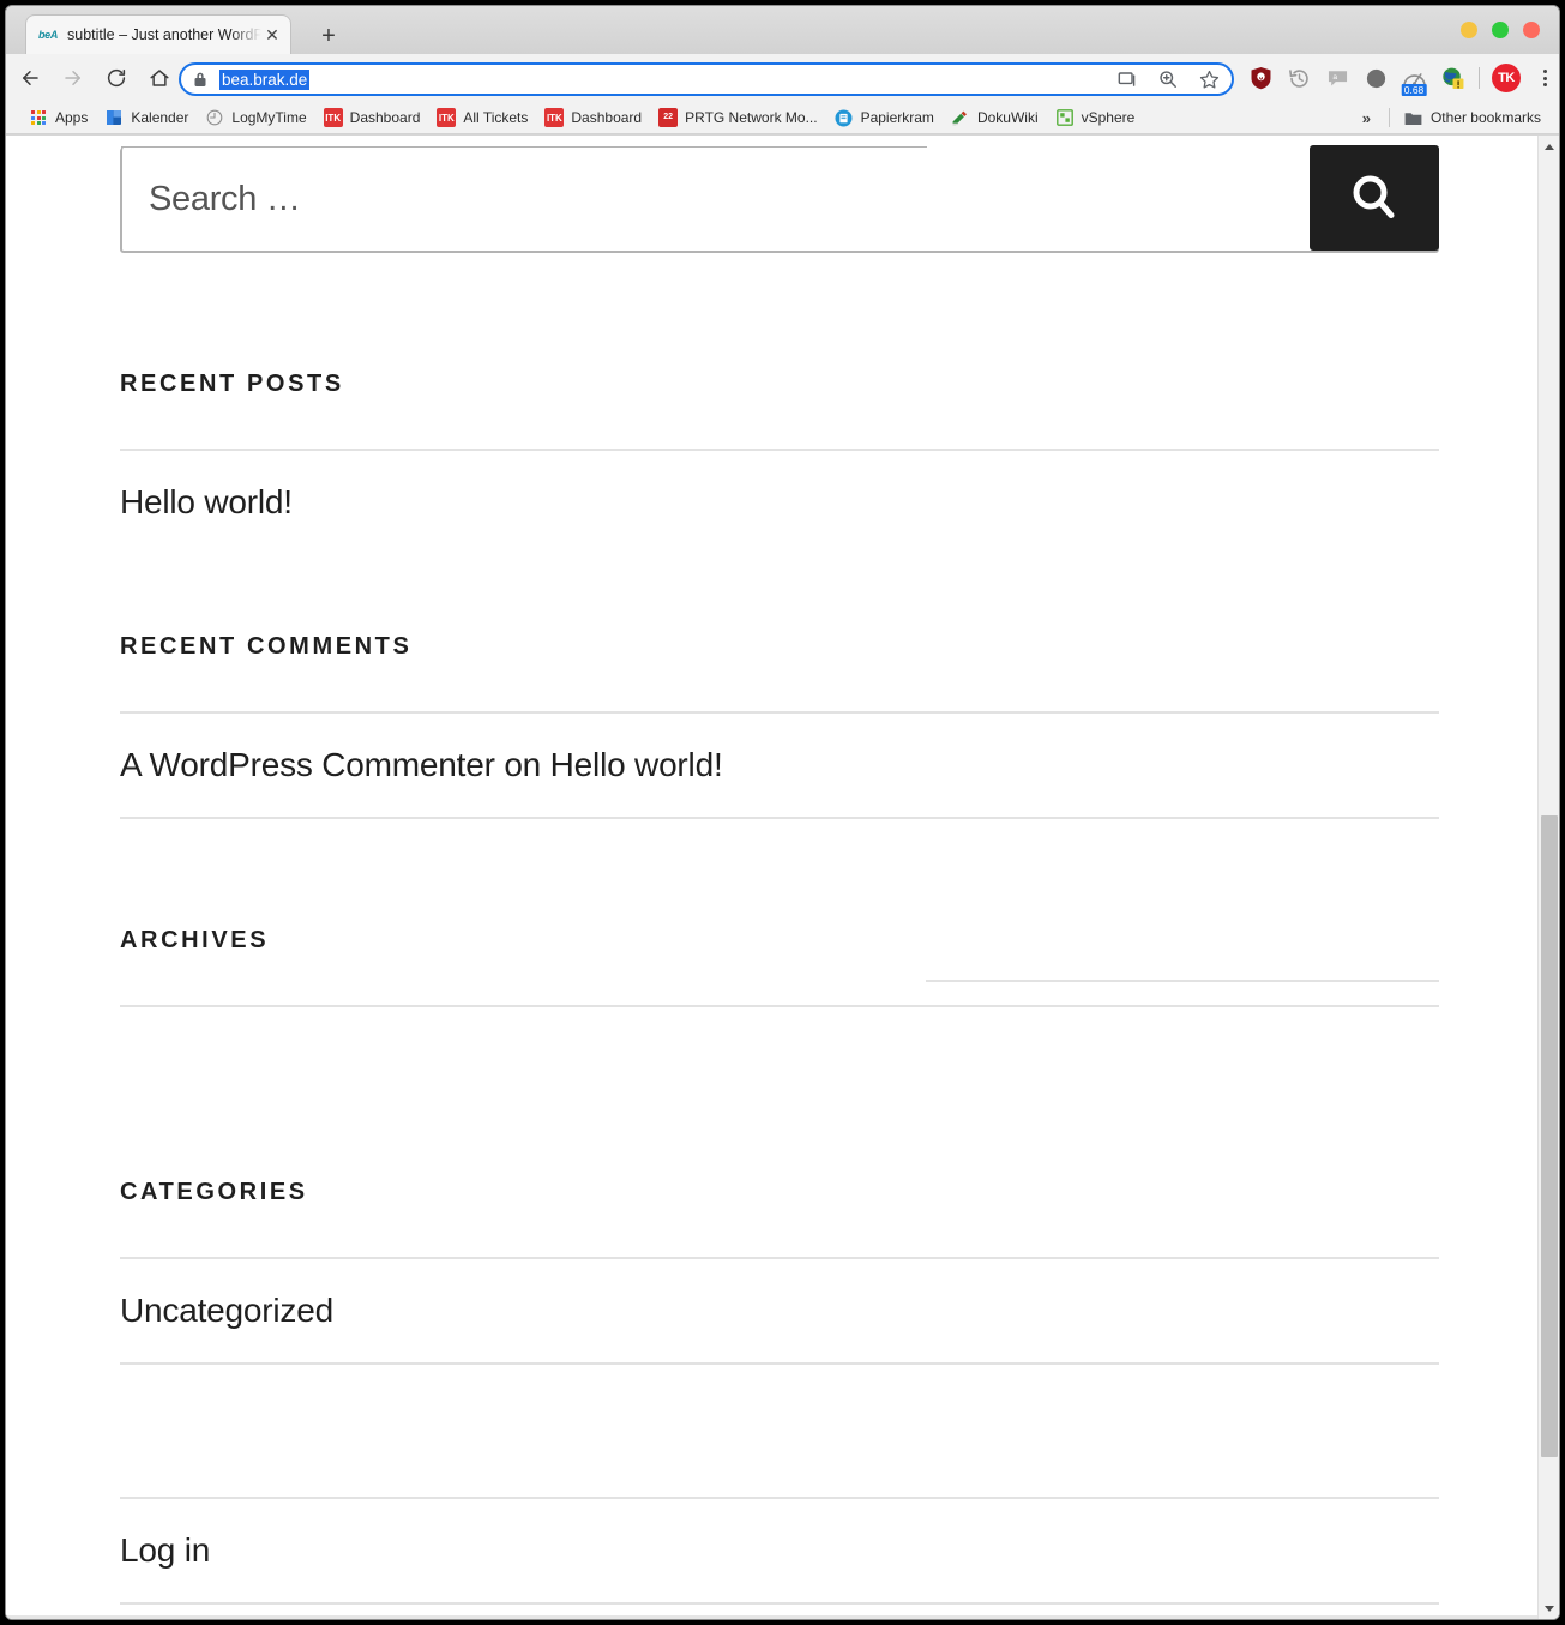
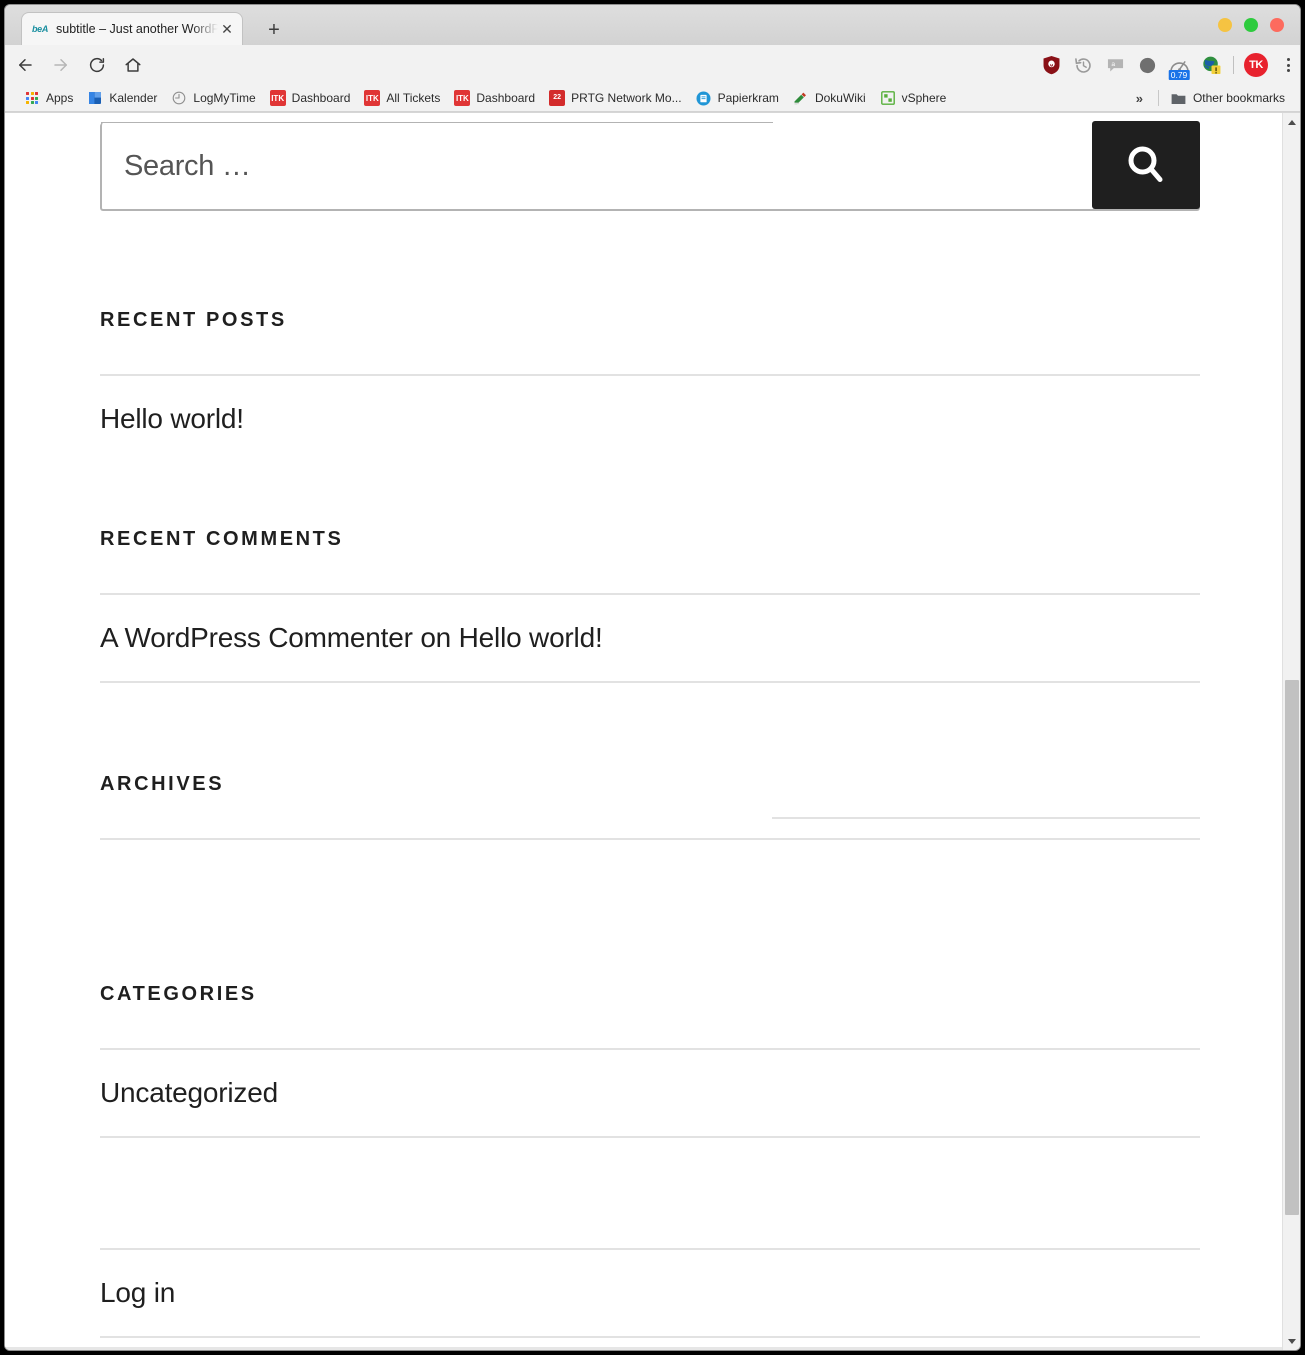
  beA
  subtitle – Just another WordP
  ✕
  +
- bea.brak.de
- 0.68
+ 0.79
  TK
  Apps
  Kalender
  LogMyTime
  ITK
  Dashboard
  ITK
  All Tickets
  ITK
  Dashboard
  PRTG Network Mo...
  Papierkram
  DokuWiki
  vSphere
  »
  Other bookmarks
  Search …
  RECENT POSTS
  Hello world!
  RECENT COMMENTS
  A WordPress Commenter on Hello world!
  ARCHIVES
  CATEGORIES
  Uncategorized
  Log in
